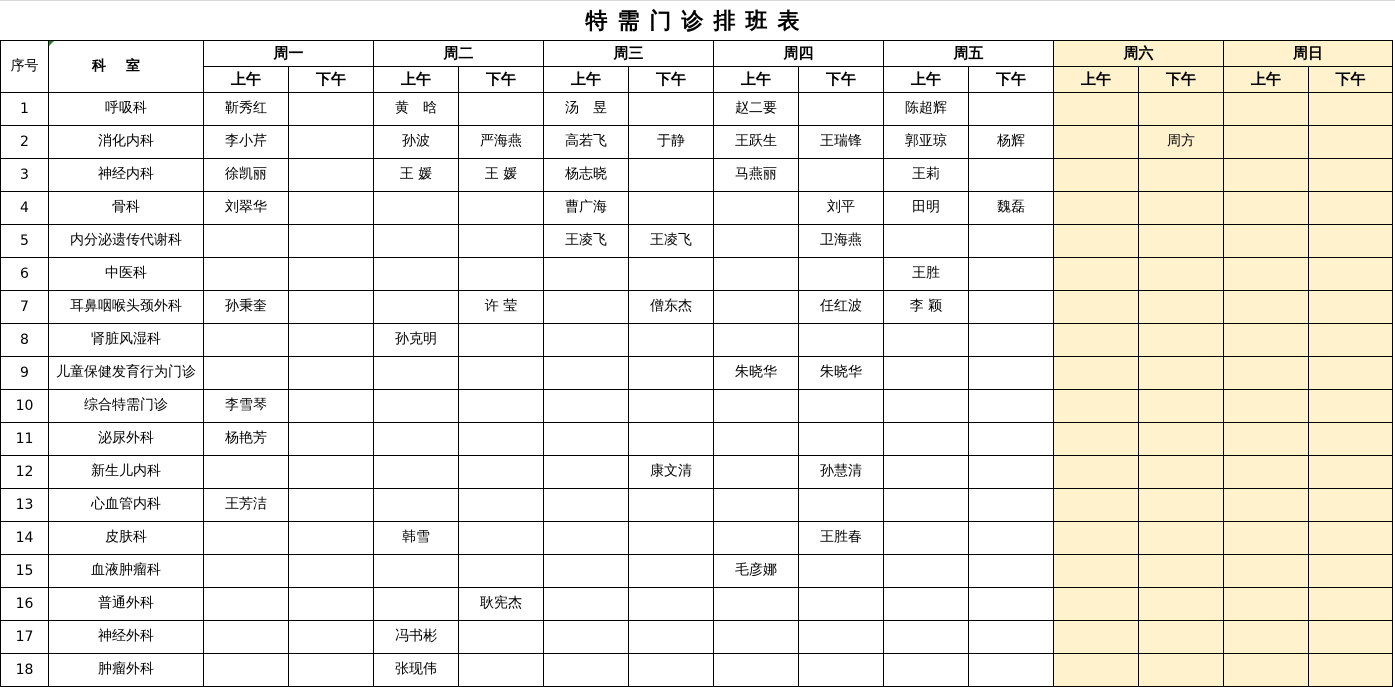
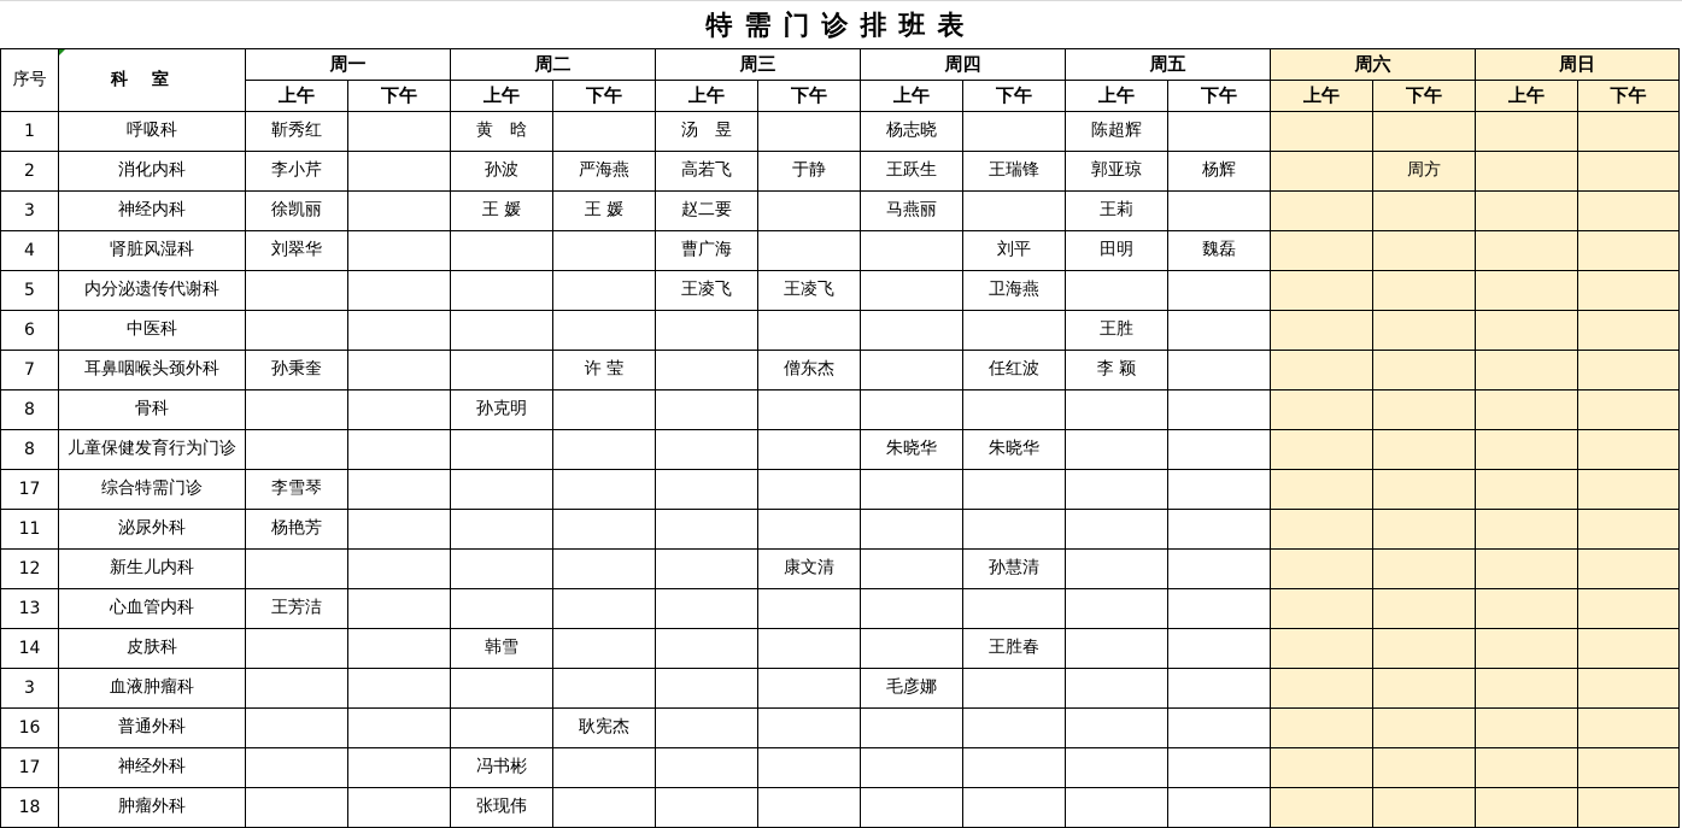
  特需门诊排班表
  序号	科室	周一	周二	周三	周四	周五	周六	周日
  上午	下午	上午	下午	上午	下午	上午	下午	上午	下午	上午	下午	上午	下午
- 1	呼吸科	靳秀红		黄 晗		汤 昱		赵二要		陈超辉
+ 1	呼吸科	靳秀红		黄 晗		汤 昱		杨志晓		陈超辉
  2	消化内科	李小芹		孙波	严海燕	高若飞	于静	王跃生	王瑞锋	郭亚琼	杨辉		周方
- 3	神经内科	徐凯丽		王 媛	王 媛	杨志晓		马燕丽		王莉
+ 3	神经内科	徐凯丽		王 媛	王 媛	赵二要		马燕丽		王莉
- 4	骨科	刘翠华				曹广海			刘平	田明	魏磊
+ 4	肾脏风湿科	刘翠华				曹广海			刘平	田明	魏磊
  5	内分泌遗传代谢科					王凌飞	王凌飞		卫海燕
  6	中医科									王胜
  7	耳鼻咽喉头颈外科	孙秉奎			许 莹		僧东杰		任红波	李 颖
- 8	肾脏风湿科			孙克明
+ 8	骨科			孙克明
- 9	儿童保健发育行为门诊							朱晓华	朱晓华
+ 8	儿童保健发育行为门诊							朱晓华	朱晓华
- 10	综合特需门诊	李雪琴
+ 17	综合特需门诊	李雪琴
  11	泌尿外科	杨艳芳
  12	新生儿内科						康文清		孙慧清
  13	心血管内科	王芳洁
  14	皮肤科			韩雪					王胜春
- 15	血液肿瘤科							毛彦娜
+ 3	血液肿瘤科							毛彦娜
  16	普通外科				耿宪杰
  17	神经外科			冯书彬
  18	肿瘤外科			张现伟
